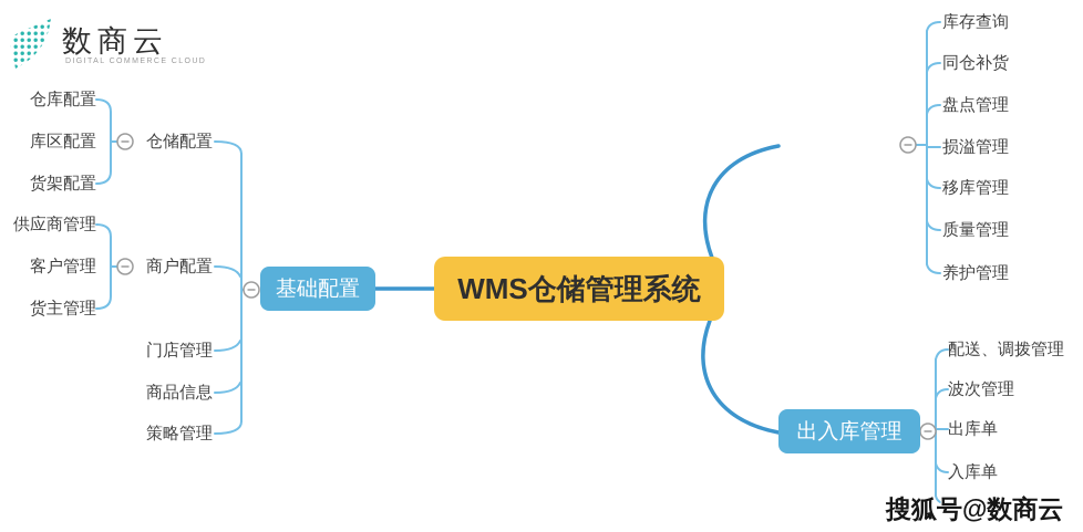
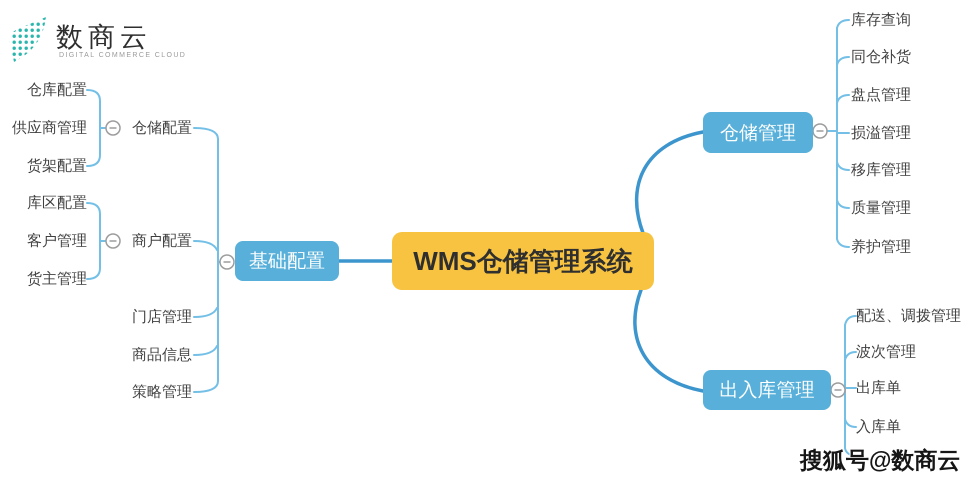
  数商云
  仓库配置
- 库区配置
+ 供应商管理
  货架配置
- 供应商管理
+ 库区配置
  客户管理
  货主管理
  仓储配置
  商户配置
  门店管理
  商品信息
  策略管理
  基础配置
  WMS仓储管理系统
+ 仓储管理
  出入库管理
  库存查询
  同仓补货
  盘点管理
  损溢管理
  移库管理
  质量管理
  养护管理
  配送、调拨管理
  波次管理
  出库单
  入库单
  搜狐号@数商云
